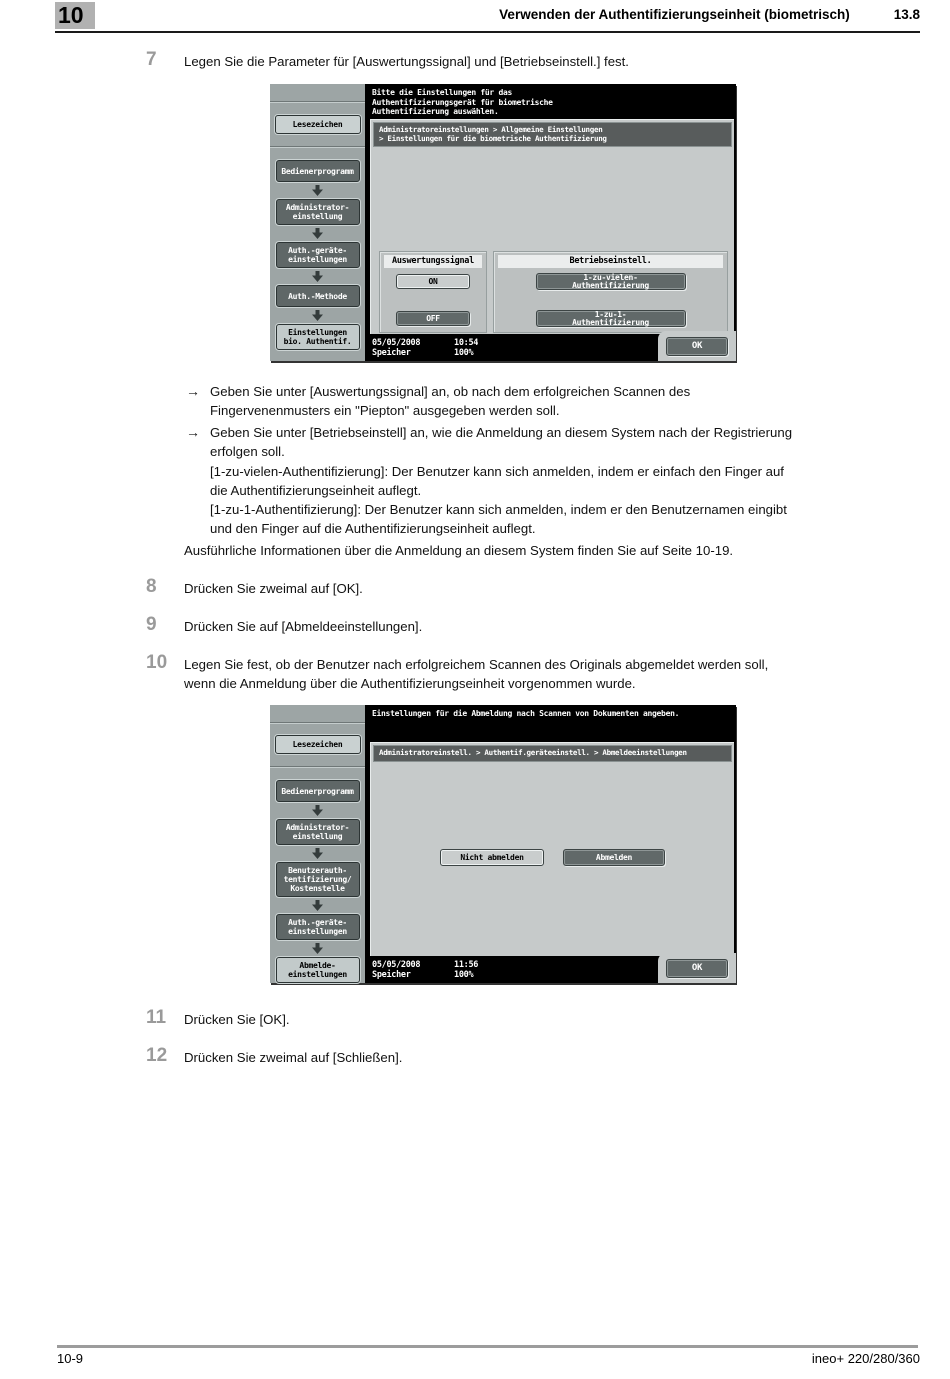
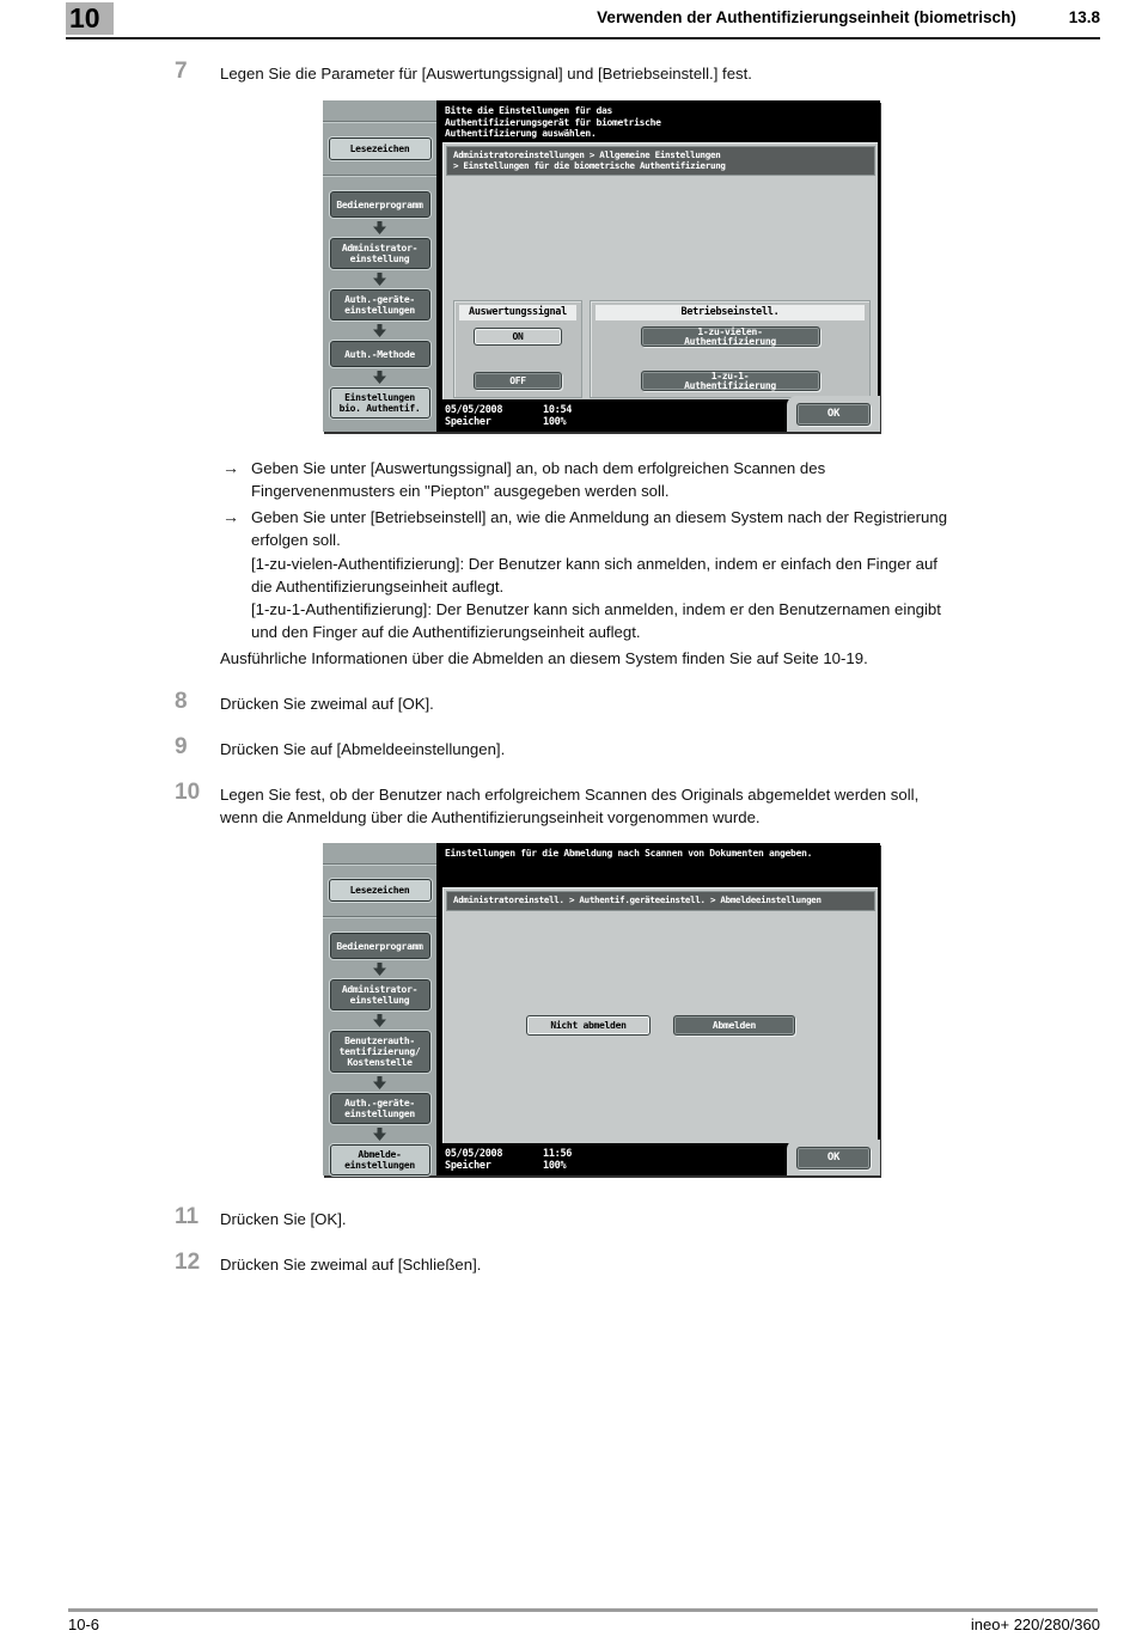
  10
  Verwenden der Authentifizierungseinheit (biometrisch)
  13.8
  7
  Legen Sie die Parameter für [Auswertungssignal] und [Betriebseinstell.] fest.
  Lesezeichen
  Bedienerprogramm
  Administrator-
  einstellung
  Auth.-geräte-
  einstellungen
  Auth.-Methode
  Einstellungen
  bio. Authentif.
  Bitte die Einstellungen für das
  Authentifizierungsgerät für biometrische
  Authentifizierung auswählen.
  Administratoreinstellungen > Allgemeine Einstellungen
  > Einstellungen für die biometrische Authentifizierung
  Auswertungssignal
  ON
  OFF
  Betriebseinstell.
  1-zu-vielen-
  Authentifizierung
  1-zu-1-
  Authentifizierung
  05/05/2008
  10:54
  Speicher
  100%
  OK
  →
  Geben Sie unter [Auswertungssignal] an, ob nach dem erfolgreichen Scannen des
  Fingervenenmusters ein "Piepton" ausgegeben werden soll.
  →
  Geben Sie unter [Betriebseinstell] an, wie die Anmeldung an diesem System nach der Registrierung
  erfolgen soll.
  [1-zu-vielen-Authentifizierung]: Der Benutzer kann sich anmelden, indem er einfach den Finger auf
  die Authentifizierungseinheit auflegt.
  [1-zu-1-Authentifizierung]: Der Benutzer kann sich anmelden, indem er den Benutzernamen eingibt
  und den Finger auf die Authentifizierungseinheit auflegt.
- Ausführliche Informationen über die Anmeldung an diesem System finden Sie auf Seite 10-19.
+ Ausführliche Informationen über die Abmelden an diesem System finden Sie auf Seite 10-19.
  8
  Drücken Sie zweimal auf [OK].
  9
  Drücken Sie auf [Abmeldeeinstellungen].
  10
  Legen Sie fest, ob der Benutzer nach erfolgreichem Scannen des Originals abgemeldet werden soll,
  wenn die Anmeldung über die Authentifizierungseinheit vorgenommen wurde.
  Lesezeichen
  Bedienerprogramm
  Administrator-
  einstellung
  Benutzerauth-
  tentifizierung/
  Kostenstelle
  Auth.-geräte-
  einstellungen
  Abmelde-
  einstellungen
  Einstellungen für die Abmeldung nach Scannen von Dokumenten angeben.
  Administratoreinstell. > Authentif.geräteeinstell. > Abmeldeeinstellungen
  Nicht abmelden
  Abmelden
  05/05/2008
  11:56
  Speicher
  100%
  OK
  11
  Drücken Sie [OK].
  12
  Drücken Sie zweimal auf [Schließen].
- 10-9
+ 10-6
  ineo+ 220/280/360
